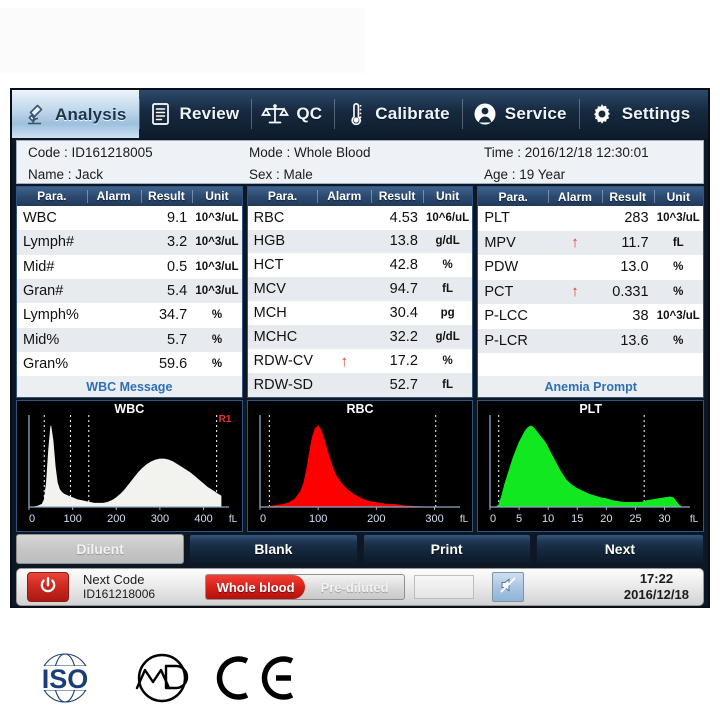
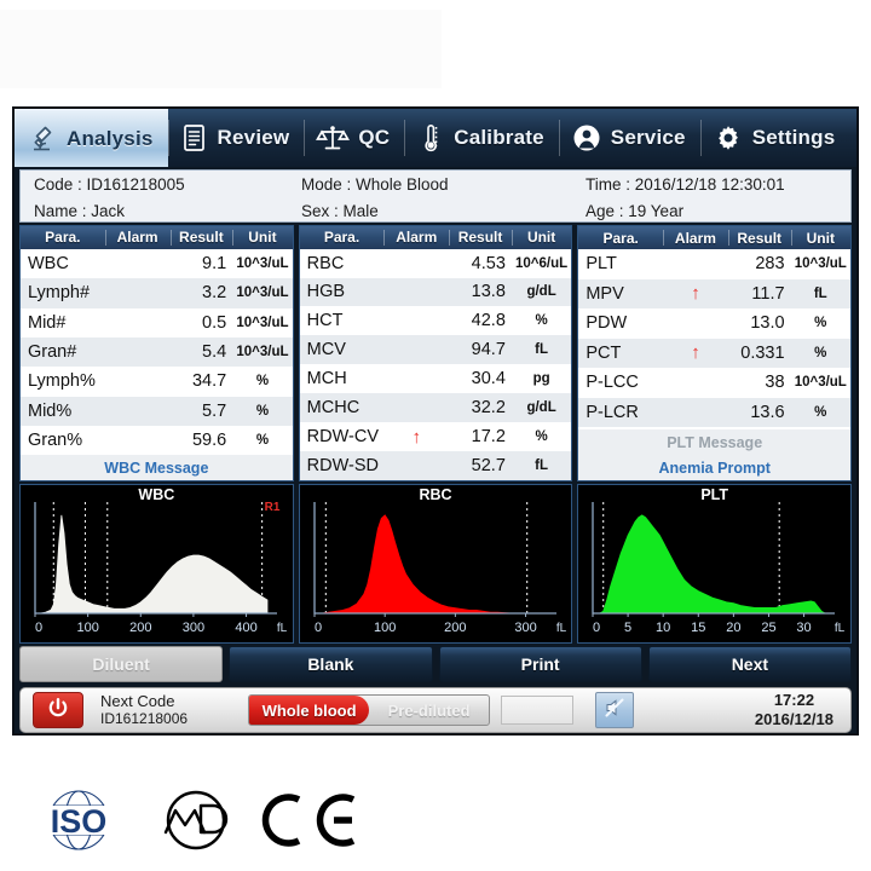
  Analysis
  Review
  QC
  Calibrate
  Service
  Settings
  Code : ID161218005
  Mode : Whole Blood
  Time : 2016/12/18 12:30:01
  Name : Jack
  Sex : Male
  Age : 19 Year
  Para.
  Alarm
  Result
  Unit
  WBC
  9.1
  10^3/uL
  Lymph#
  3.2
  10^3/uL
  Mid#
  0.5
  10^3/uL
  Gran#
  5.4
  10^3/uL
  Lymph%
  34.7
  %
  Mid%
  5.7
  %
  Gran%
  59.6
  %
  WBC Message
  Para.
  Alarm
  Result
  Unit
  RBC
  4.53
  10^6/uL
  HGB
  13.8
  g/dL
  HCT
  42.8
  %
  MCV
  94.7
  fL
  MCH
  30.4
  pg
  MCHC
  32.2
  g/dL
  RDW-CV
  ↑
  17.2
  %
  RDW-SD
  52.7
  fL
  Para.
  Alarm
  Result
  Unit
  PLT
  283
  10^3/uL
  MPV
  ↑
  11.7
  fL
  PDW
  13.0
  %
  PCT
  ↑
  0.331
  %
  P-LCC
  38
  10^3/uL
  P-LCR
  13.6
  %
+ PLT Message
  Anemia Prompt
  WBC
  0
  100
  200
  300
  400
  fL
  R1
  RBC
  0
  100
  200
  300
  fL
  PLT
  0
  5
  10
  15
  20
  25
  30
  fL
  Diluent
  Blank
  Print
  Next
  Next Code
  ID161218006
  Whole blood
  Pre-diluted
  17:22
  2016/12/18
  ISO
